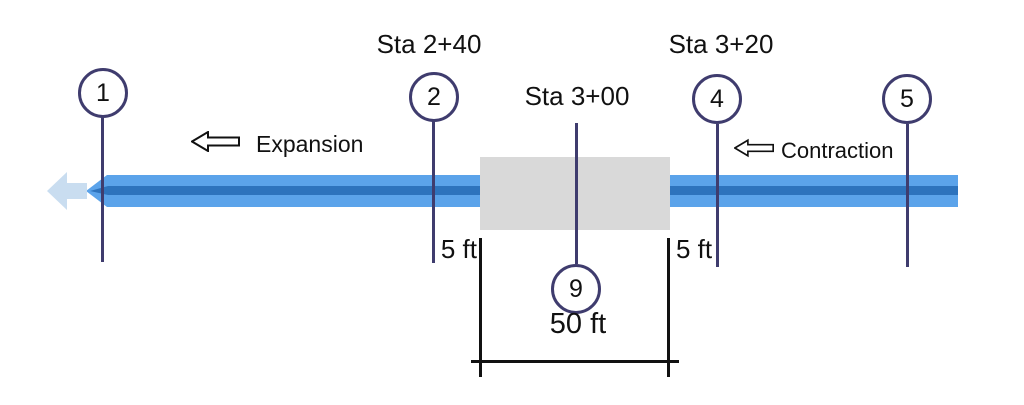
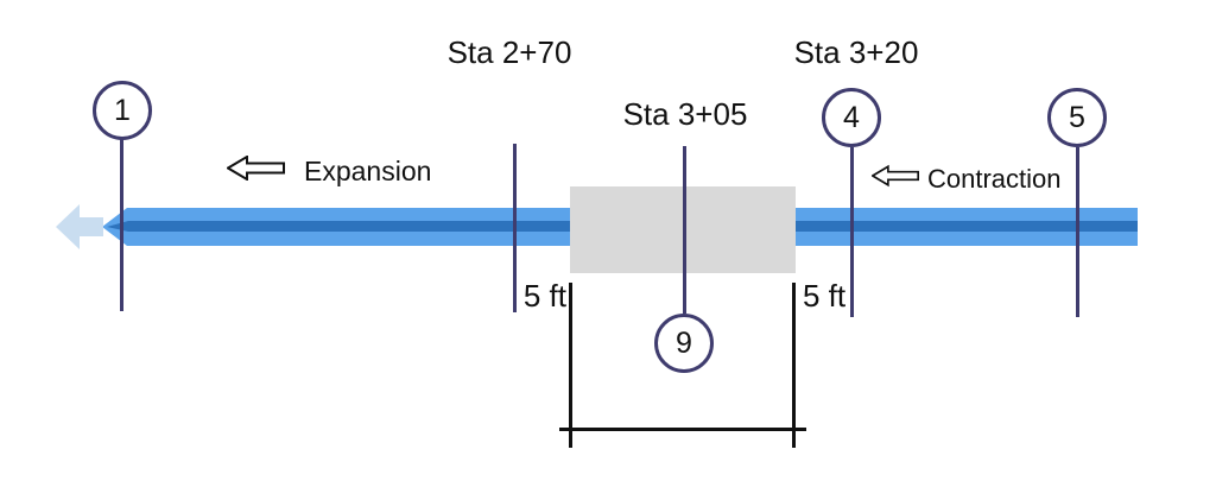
  1
- 2
  9
  4
  5
- Sta 2+40
+ Sta 2+70
- Sta 3+00
+ Sta 3+05
  Sta 3+20
  Expansion
  Contraction
  5 ft
  5 ft
- 50 ft
